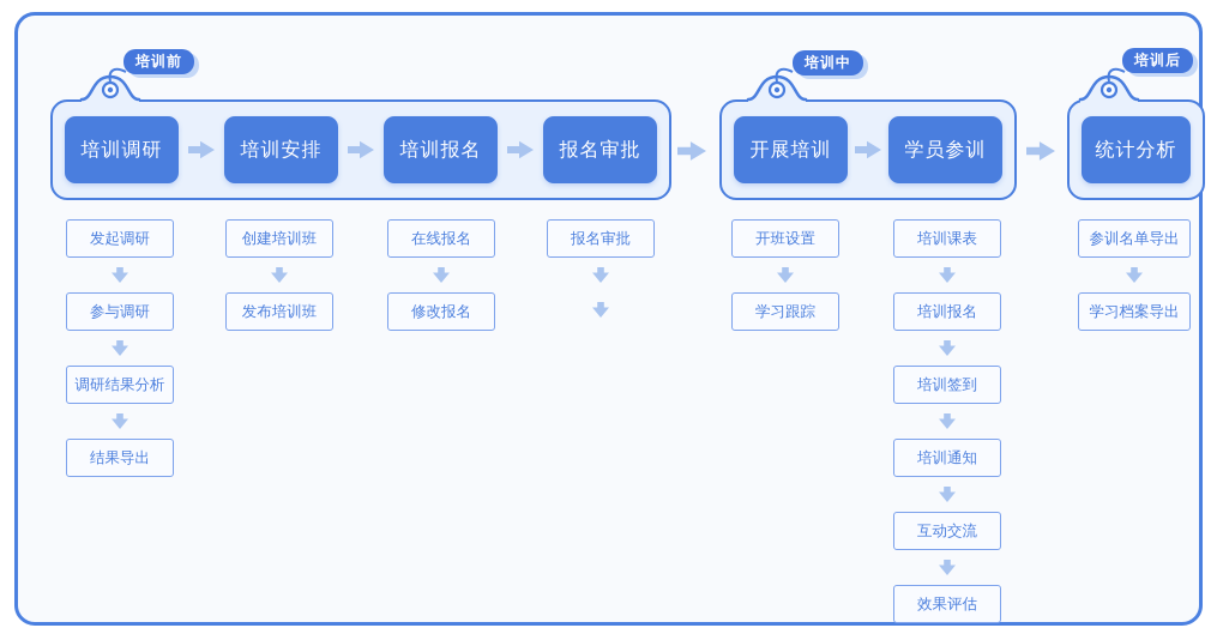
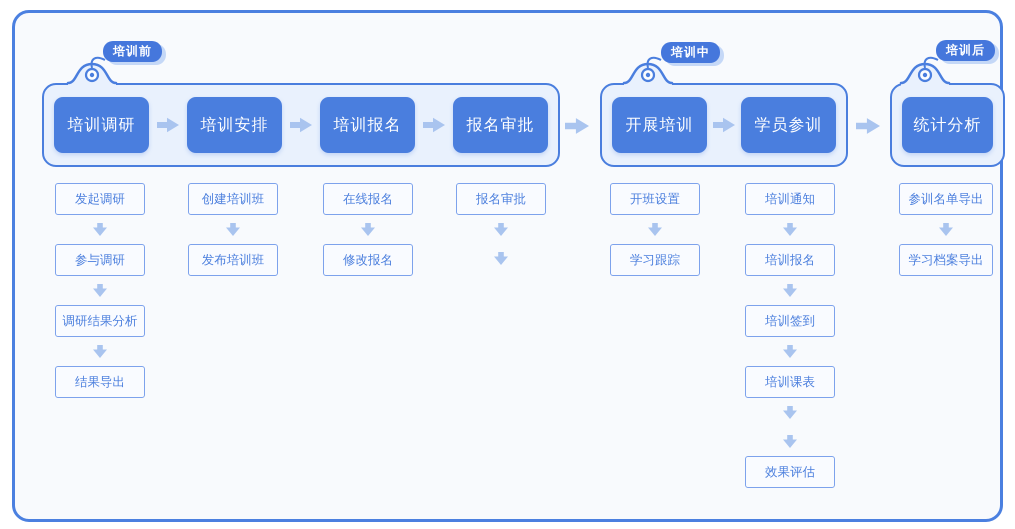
  培训调研
  培训安排
  培训报名
  报名审批
  开展培训
  学员参训
  统计分析
  培训前
  培训中
  培训后
  发起调研
  参与调研
  调研结果分析
  结果导出
  创建培训班
  发布培训班
  在线报名
  修改报名
  报名审批
  开班设置
  学习跟踪
- 培训课表
+ 培训通知
  培训报名
  培训签到
- 培训通知
+ 培训课表
- 互动交流
  效果评估
  参训名单导出
  学习档案导出
